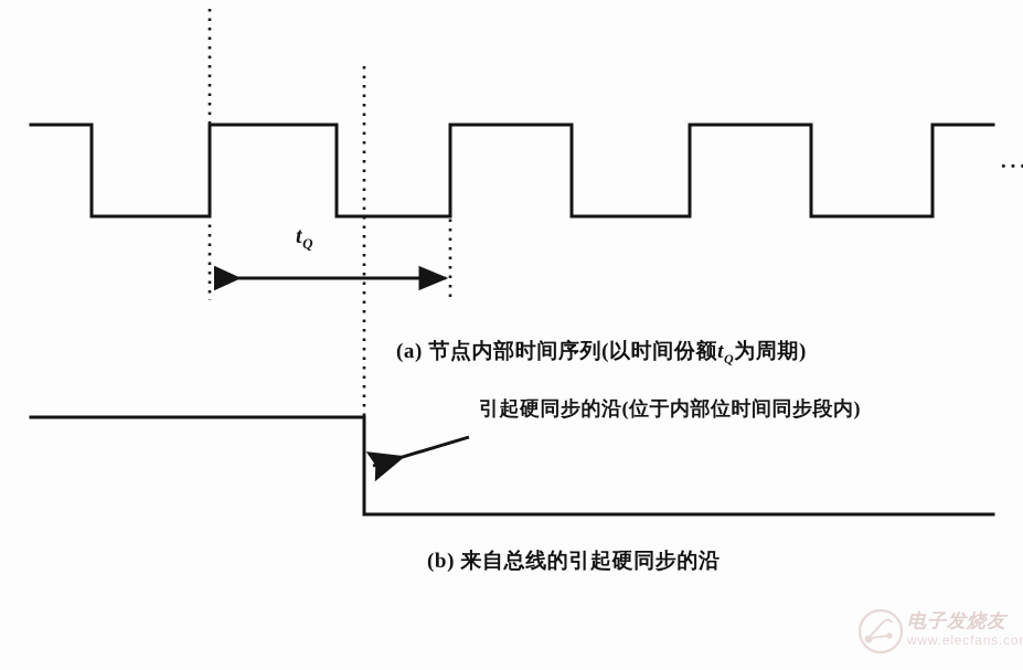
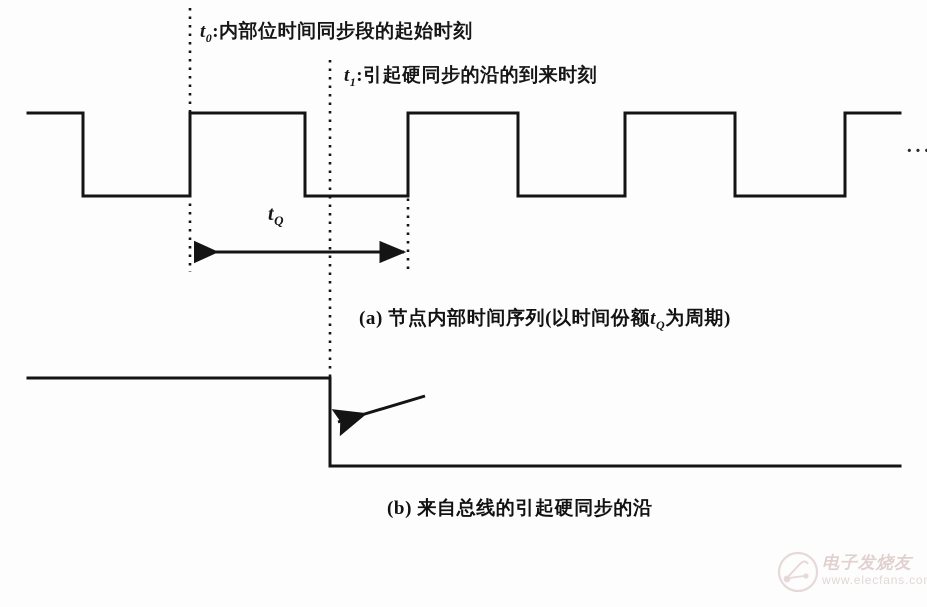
+ t0:内部位时间同步段的起始时刻
+ t1:引起硬同步的沿的到来时刻
  tQ
  (a) 节点内部时间序列(以时间份额tQ为周期)
- 引起硬同步的沿(位于内部位时间同步段内)
  (b) 来自总线的引起硬同步的沿
  电子发烧友
  www.elecfans.co
